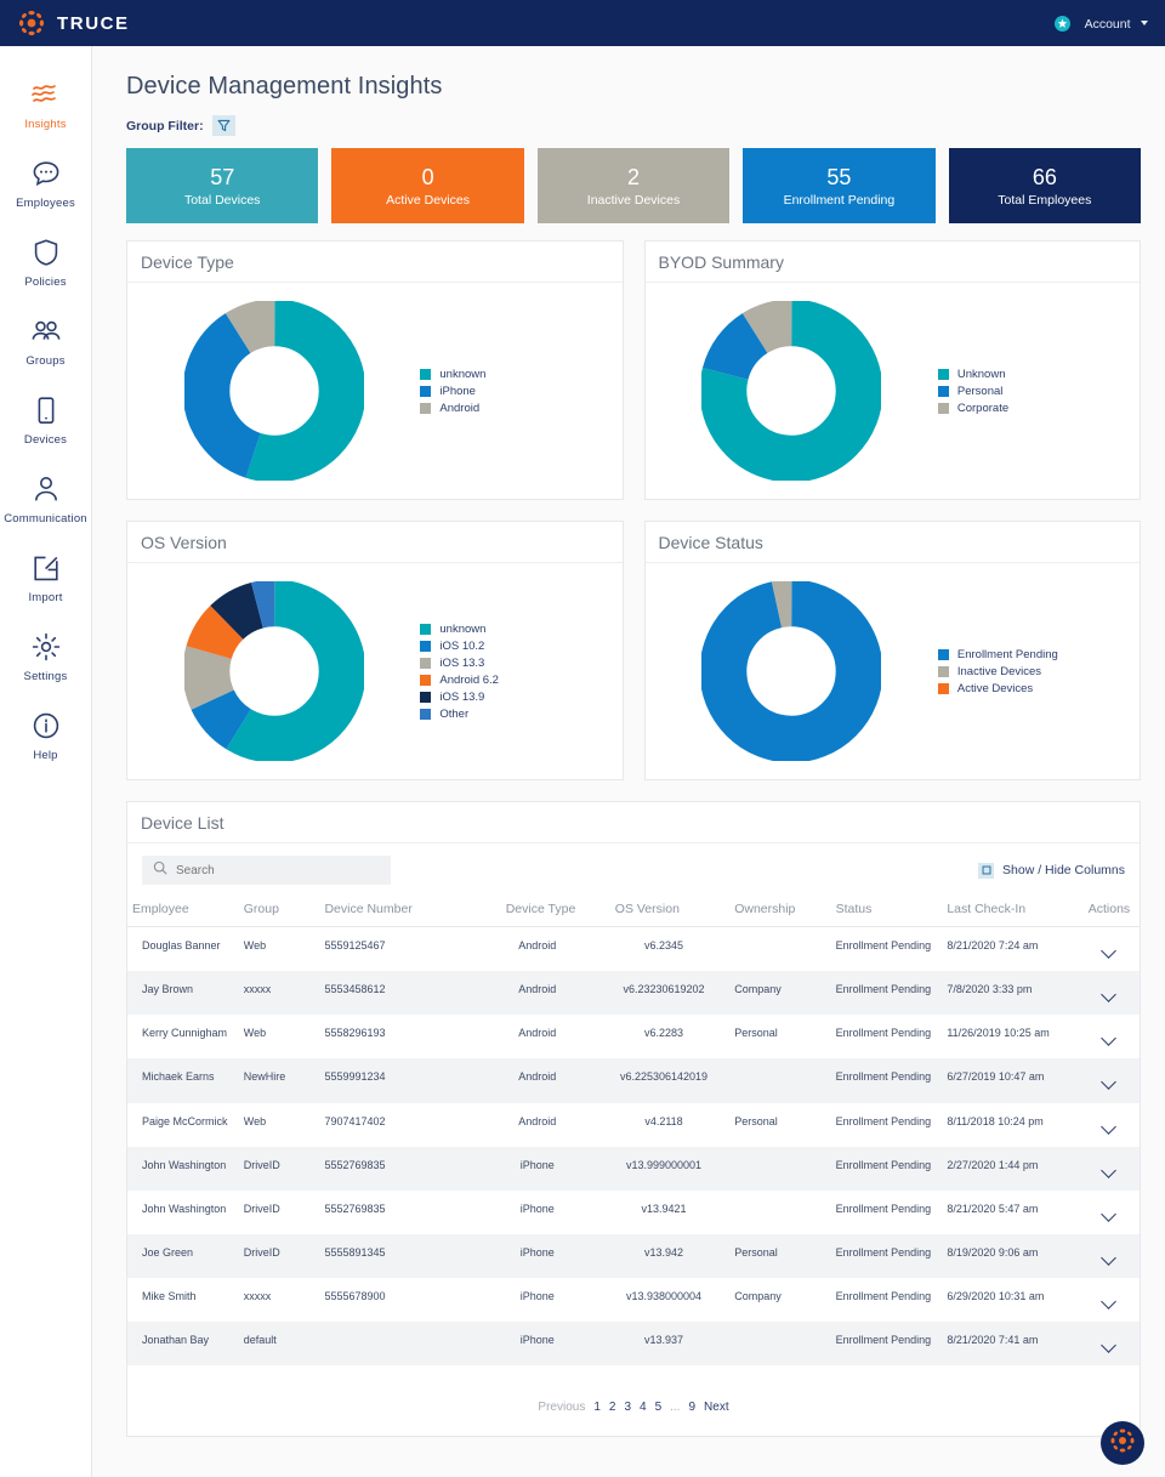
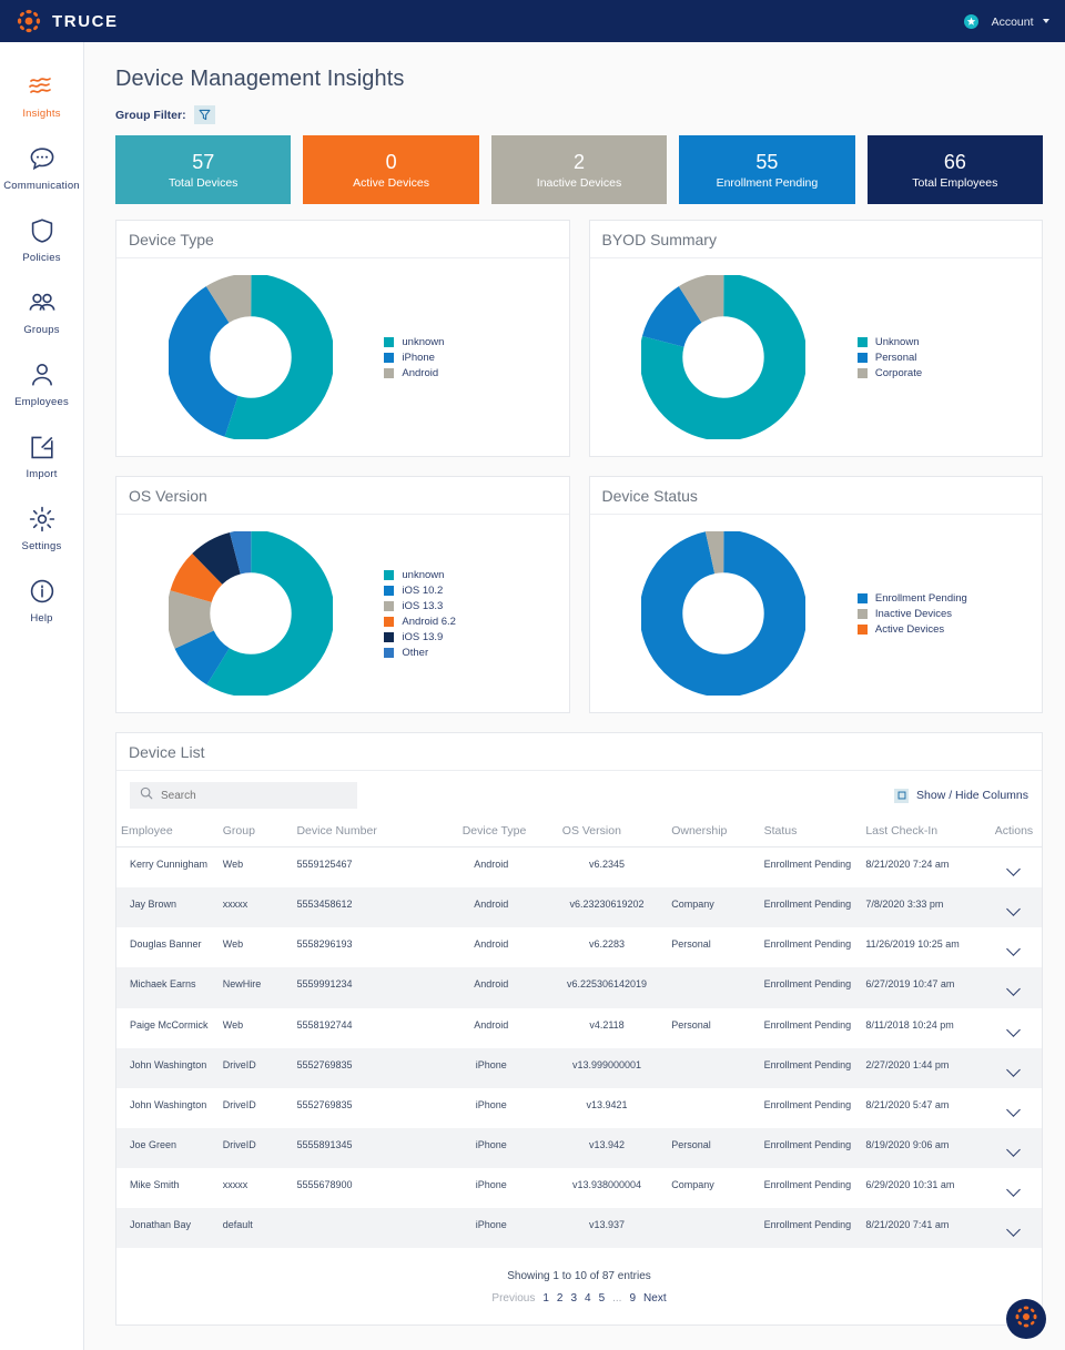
  TRUCE
  Account
  Insights
- Employees
+ Communication
  Policies
  Groups
- Devices
- Communication
+ Employees
  Import
  Settings
  Help
  Device Management Insights
  Group Filter:
  57
  Total Devices
  0
  Active Devices
  2
  Inactive Devices
  55
  Enrollment Pending
  66
  Total Employees
  Device Type
  unknown
  iPhone
  Android
  BYOD Summary
  Unknown
  Personal
  Corporate
  OS Version
  unknown
  iOS 10.2
  iOS 13.3
  Android 6.2
  iOS 13.9
  Other
  Device Status
  Enrollment Pending
  Inactive Devices
  Active Devices
  Device List
  Search
  Show / Hide Columns
  Employee	Group	Device Number	Device Type	OS Version	Ownership	Status	Last Check-In	Actions
- Douglas Banner	Web	5559125467	Android	v6.2345		Enrollment Pending	8/21/2020 7:24 am
+ Kerry Cunnigham	Web	5559125467	Android	v6.2345		Enrollment Pending	8/21/2020 7:24 am
  Jay Brown	xxxxx	5553458612	Android	v6.23230619202	Company	Enrollment Pending	7/8/2020 3:33 pm
- Kerry Cunnigham	Web	5558296193	Android	v6.2283	Personal	Enrollment Pending	11/26/2019 10:25 am
+ Douglas Banner	Web	5558296193	Android	v6.2283	Personal	Enrollment Pending	11/26/2019 10:25 am
  Michaek Earns	NewHire	5559991234	Android	v6.225306142019		Enrollment Pending	6/27/2019 10:47 am
- Paige McCormick	Web	7907417402	Android	v4.2118	Personal	Enrollment Pending	8/11/2018 10:24 pm
+ Paige McCormick	Web	5558192744	Android	v4.2118	Personal	Enrollment Pending	8/11/2018 10:24 pm
  John Washington	DriveID	5552769835	iPhone	v13.999000001		Enrollment Pending	2/27/2020 1:44 pm
  John Washington	DriveID	5552769835	iPhone	v13.9421		Enrollment Pending	8/21/2020 5:47 am
  Joe Green	DriveID	5555891345	iPhone	v13.942	Personal	Enrollment Pending	8/19/2020 9:06 am
  Mike Smith	xxxxx	5555678900	iPhone	v13.938000004	Company	Enrollment Pending	6/29/2020 10:31 am
  Jonathan Bay	default		iPhone	v13.937		Enrollment Pending	8/21/2020 7:41 am
+ Showing 1 to 10 of 87 entries
  Previous
  1
  2
  3
  4
  5
  ...
  9
  Next
